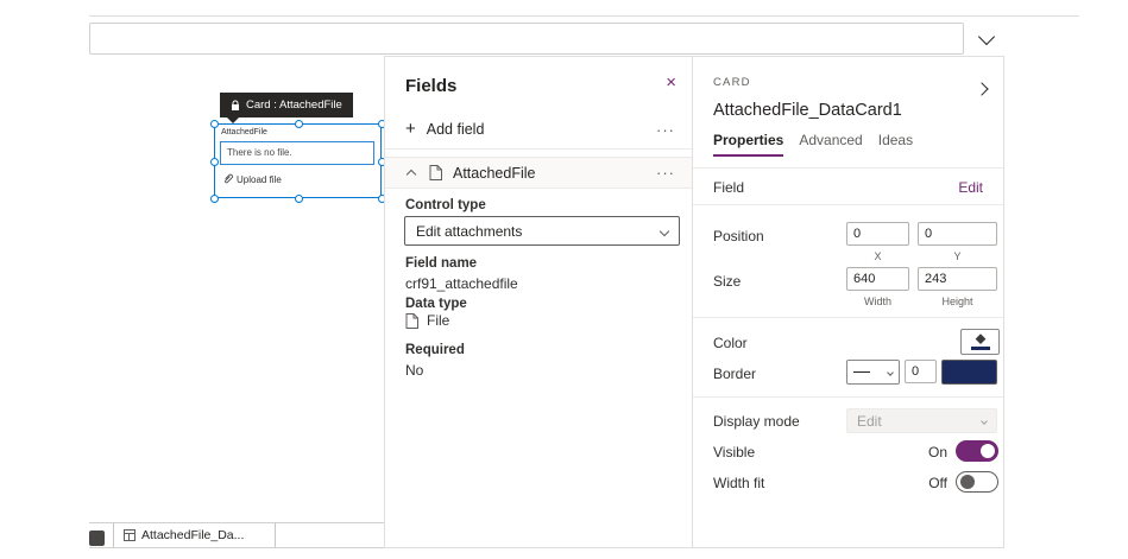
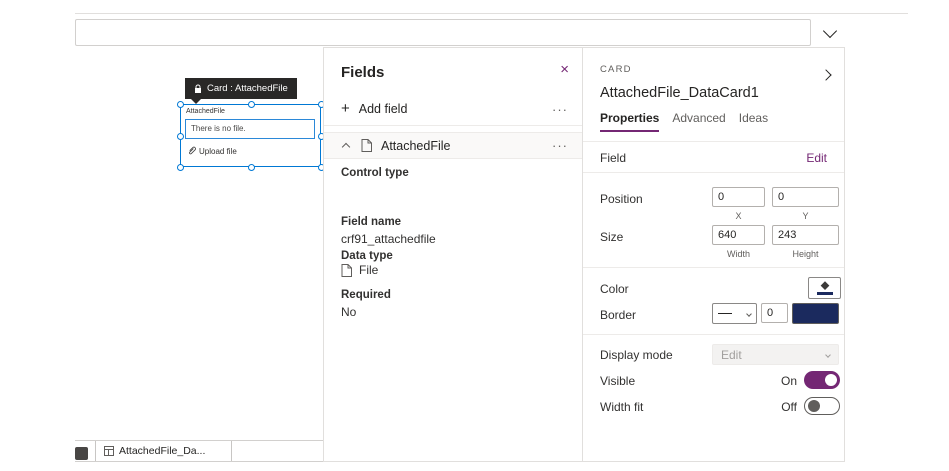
  Card : AttachedFile
  There is no file.
  Upload file
  AttachedFile_Da...
  Fields
  ×
  +
  Add field
  ···
  AttachedFile
  ···
  Control type
- Edit attachments
  Field name
  crf91_attachedfile
  Data type
  File
  Required
  No
  CARD
  AttachedFile_DataCard1
  Properties
  Advanced
  Ideas
  Field
  Edit
  Position
  0
  0
  X
  Y
  Size
  640
  243
  Width
  Height
  Color
  Border
  0
  Display mode
  Edit
  Visible
  On
  Width fit
  Off
